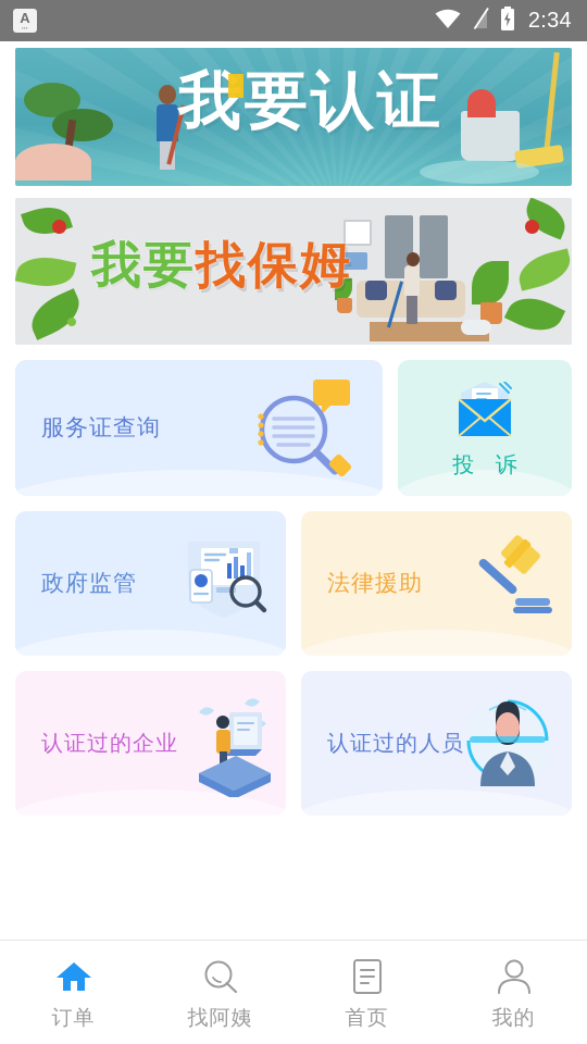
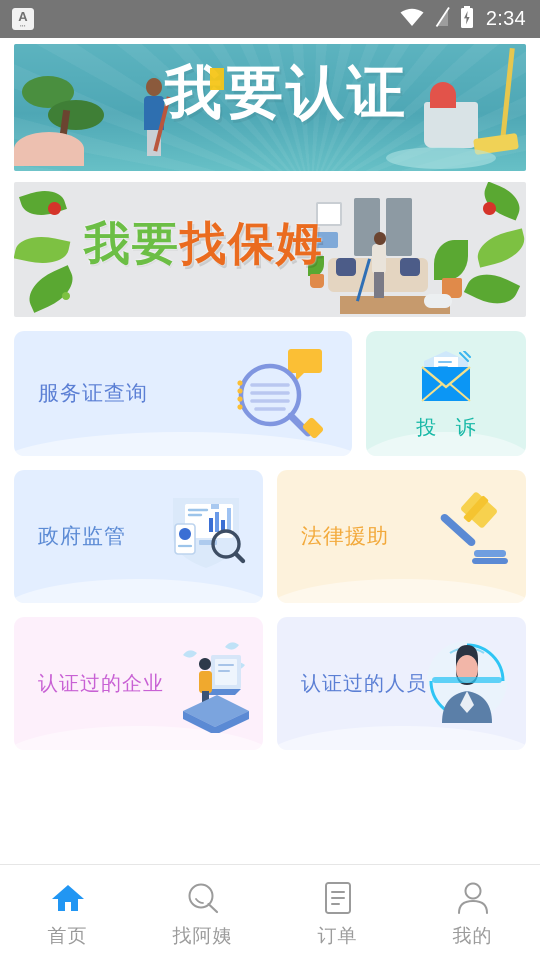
  A
  2:34
  我要认证
  我要找保姆
  服务证查询
  投 诉
  政府监管
  法律援助
  认证过的企业
  认证过的人员
- 订单
+ 首页
  找阿姨
- 首页
+ 订单
  我的
